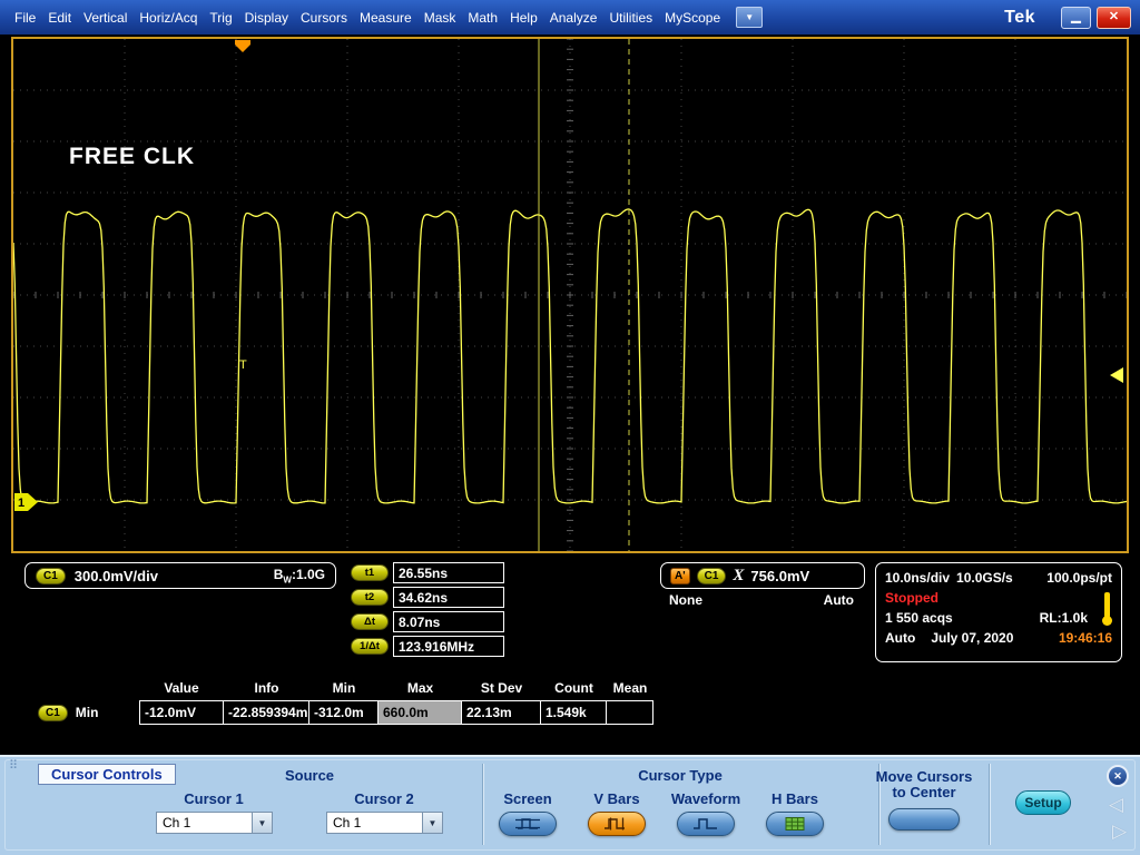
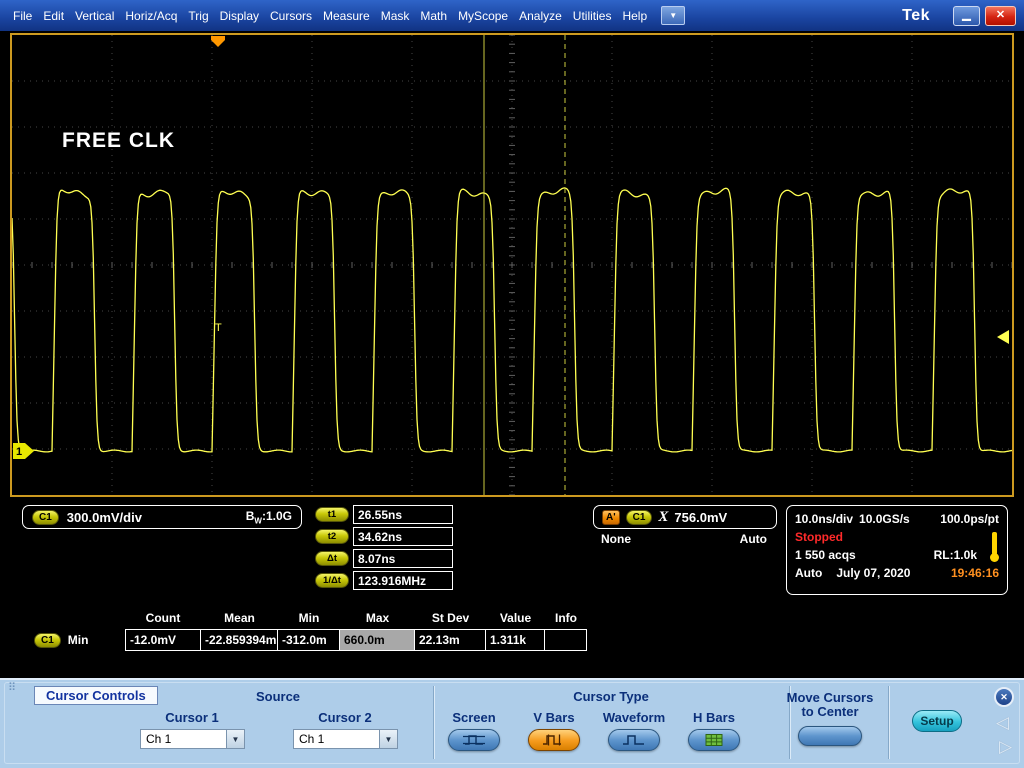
  File
  Edit
  Vertical
  Horiz/Acq
  Trig
  Display
  Cursors
  Measure
  Mask
  Math
- Help
+ MyScope
  Analyze
  Utilities
- MyScope
+ Help
  ▼
  Tek
  ▁
  ✕
  T
  1
  FREE CLK
  C1
  300.0mV/div
  BW:1.0G
  t1
  26.55ns
  t2
  34.62ns
  Δt
  8.07ns
  1/Δt
  123.916MHz
  A'
  C1
  X
  756.0mV
  None
  Auto
  10.0ns/div
  10.0GS/s
  100.0ps/pt
  Stopped
  1 550 acqs
  RL:1.0k
  Auto
  July 07, 2020
  19:46:16
- Value
+ Count
- Info
+ Mean
  Min
  Max
  St Dev
- Count
+ Value
- Mean
+ Info
  C1
  Min
  -12.0mV
  -22.859394m
  -312.0m
  660.0m
  22.13m
- 1.549k
+ 1.311k
  ⠿
  Cursor Controls
  Source
  Cursor 1
  Cursor 2
  Ch 1
  ▼
  Ch 1
  ▼
  Cursor Type
  Screen
  V Bars
  Waveform
  H Bars
  Move Cursors
  to Center
  Setup
  ✕
  ◁
  ▷
